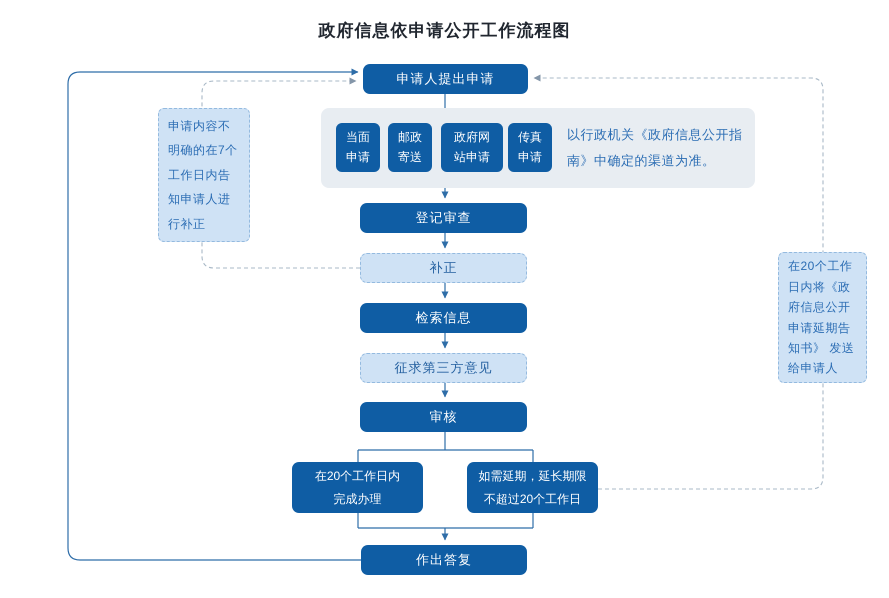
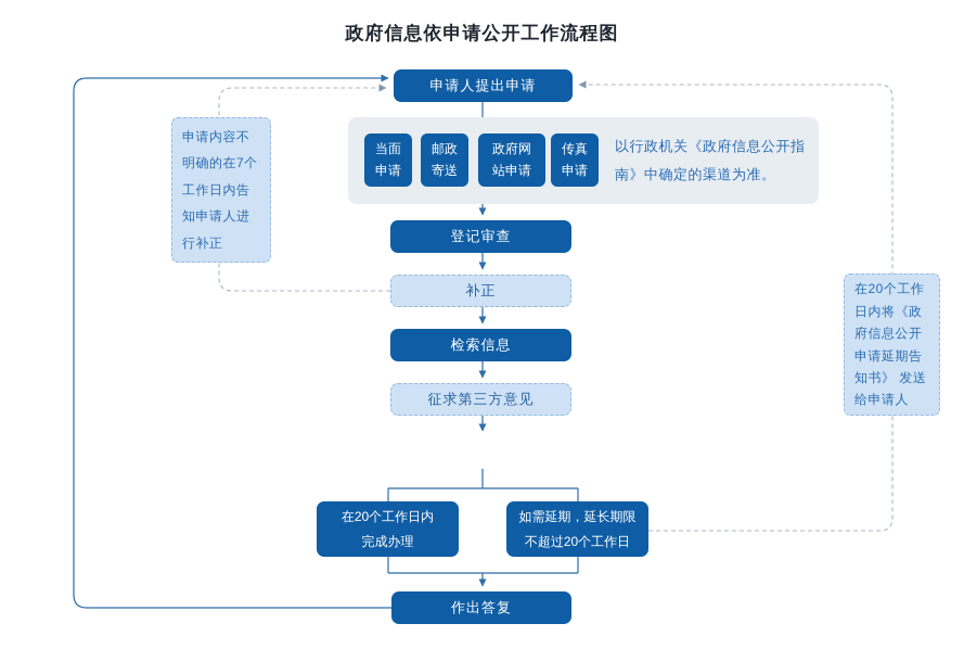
  政府信息依申请公开工作流程图
  申请人提出申请
  当面
  申请
  邮政
  寄送
  政府网
  站申请
  传真
  申请
  以行政机关《政府信息公开指南》中确定的渠道为准。
  登记审查
  补正
  检索信息
  征求第三方意见
- 审核
  在20个工作日内
  完成办理
  如需延期，延长期限
  不超过20个工作日
  作出答复
  申请内容不明确的在7个工作日内告知申请人进行补正
  在20个工作日内将《政府信息公开申请延期告知书》 发送给申请人
